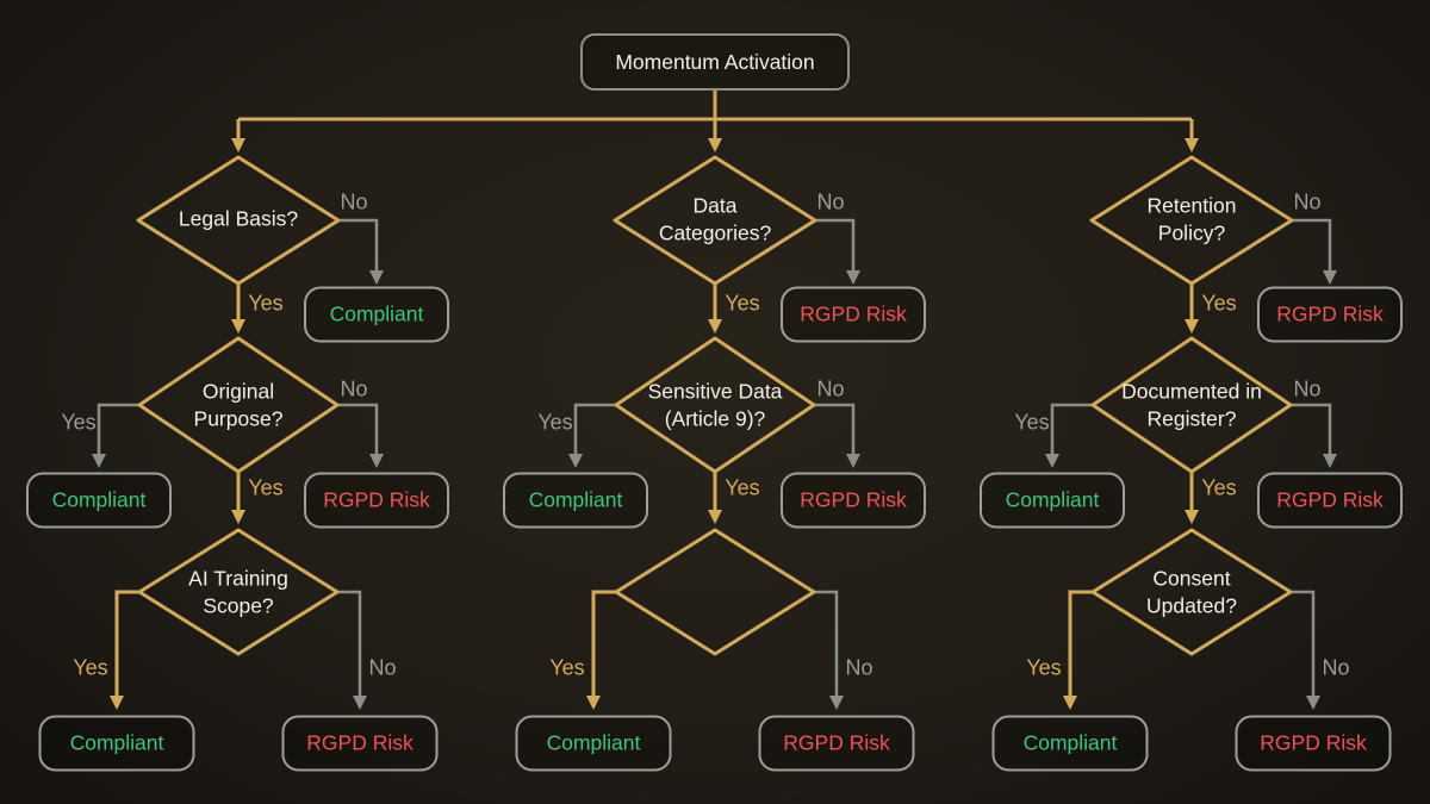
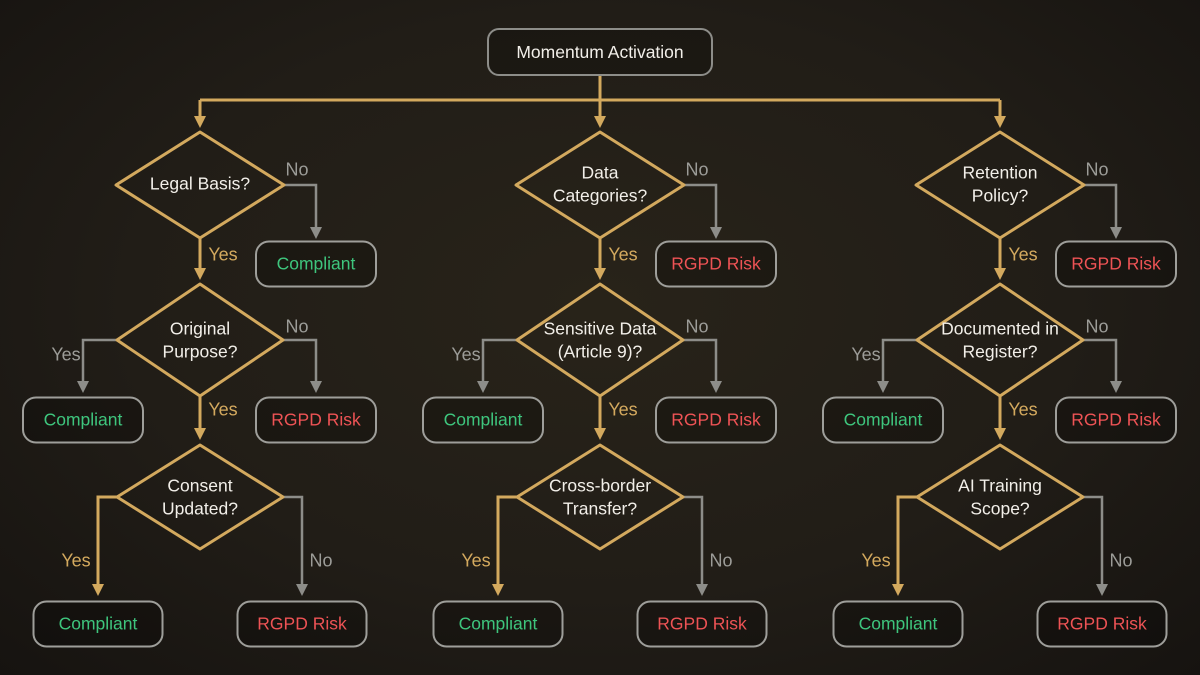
  Momentum Activation
  Legal Basis?
  No
  Yes
  Compliant
  Original Purpose?
  Yes
  No
  Compliant
  RGPD Risk
  Yes
- AI Training Scope?
+ Consent Updated?
  Yes
  No
  Compliant
  RGPD Risk
  Data Categories?
  No
  Yes
  RGPD Risk
  Sensitive Data (Article 9)?
  Yes
  No
  Compliant
  RGPD Risk
  Yes
+ Cross-border Transfer?
  Yes
  No
  Compliant
  RGPD Risk
  Retention Policy?
  No
  Yes
  RGPD Risk
  Documented in Register?
  Yes
  No
  Compliant
  RGPD Risk
  Yes
- Consent Updated?
+ AI Training Scope?
  Yes
  No
  Compliant
  RGPD Risk
